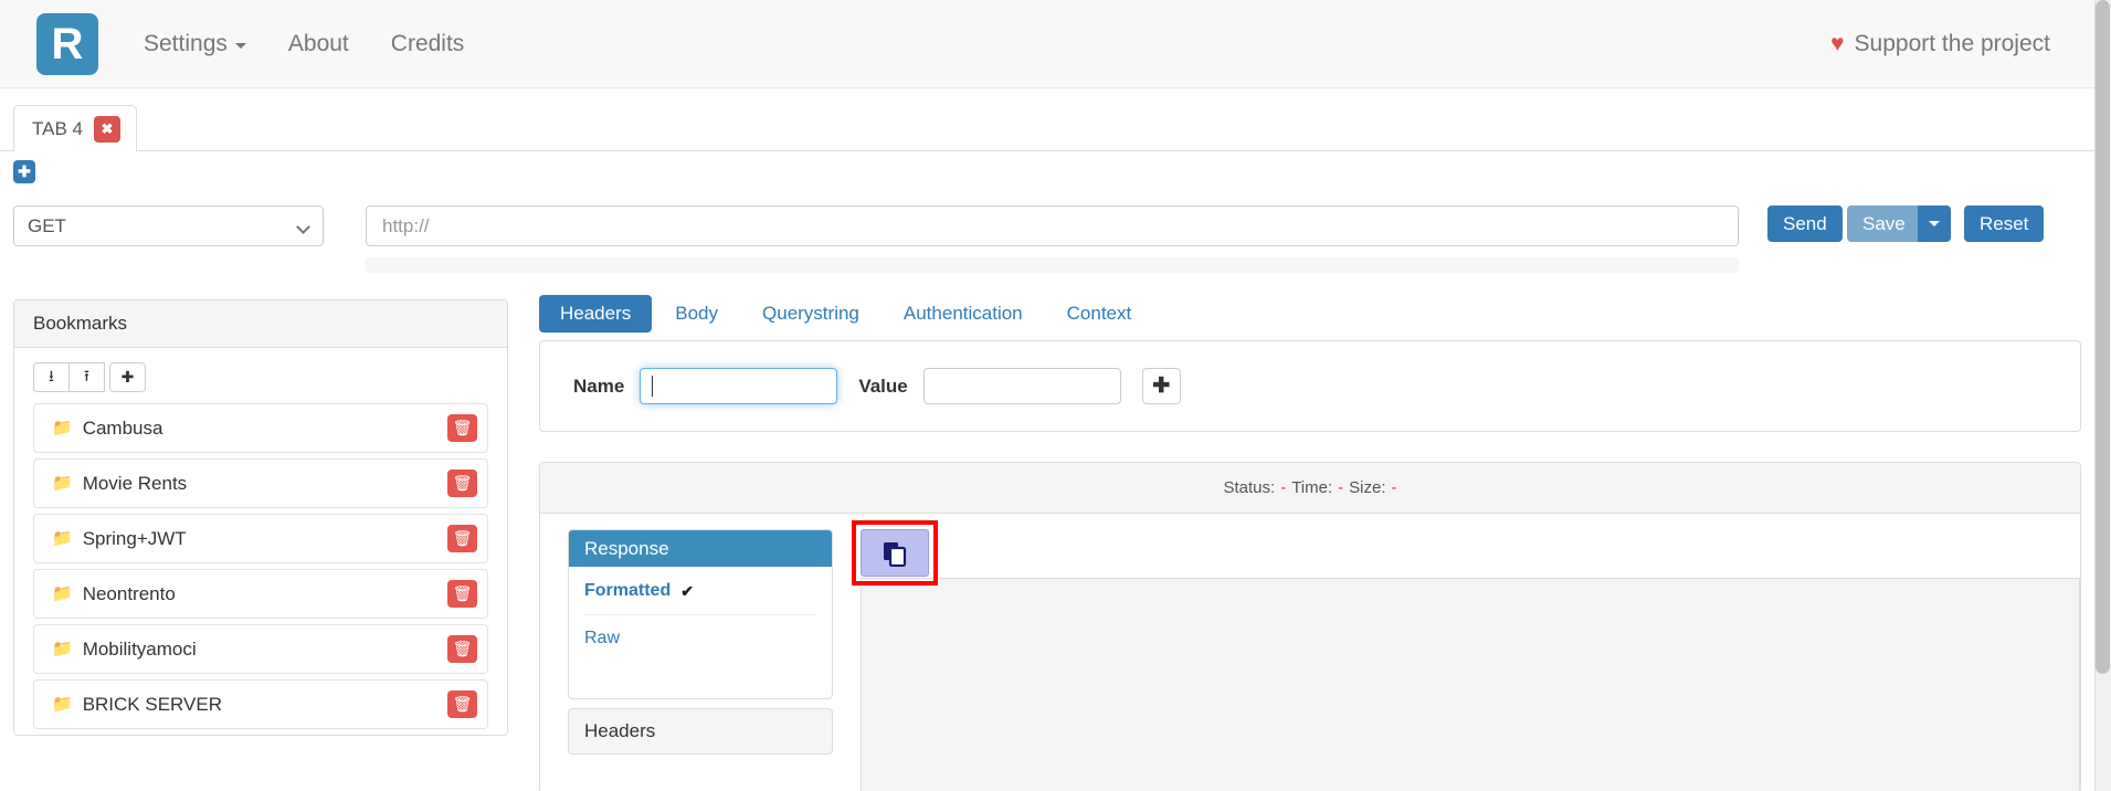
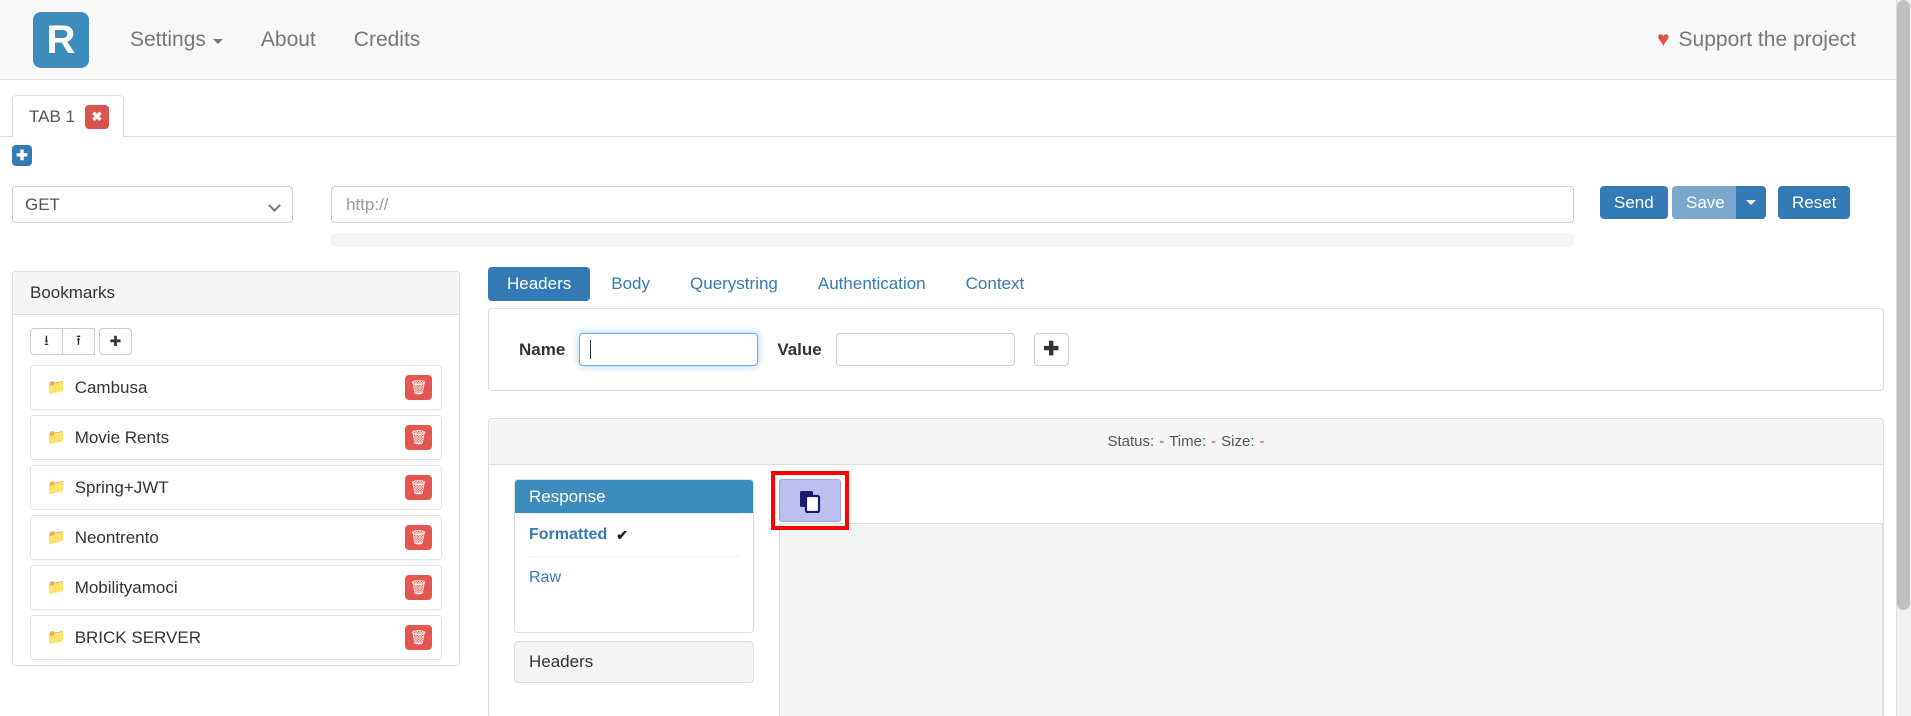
  R
  Settings
  About
  Credits
  ♥
  Support the project
- TAB 4
+ TAB 1
  ✖
  ✚
  GET
  http://
  Send
  Save
  Reset
  Bookmarks
  ⭳
  ⭱
  ✚
  📁
  Cambusa
  🗑
  📁
  Movie Rents
  🗑
  📁
  Spring+JWT
  🗑
  📁
  Neontrento
  🗑
  📁
  Mobilityamoci
  🗑
  📁
  BRICK SERVER
  🗑
  Headers
  Body
  Querystring
  Authentication
  Context
  Name
  Value
  ✚
  Status:
  -
  Time:
  -
  Size:
  -
  Response
  Formatted
  ✔
  Raw
  Headers
